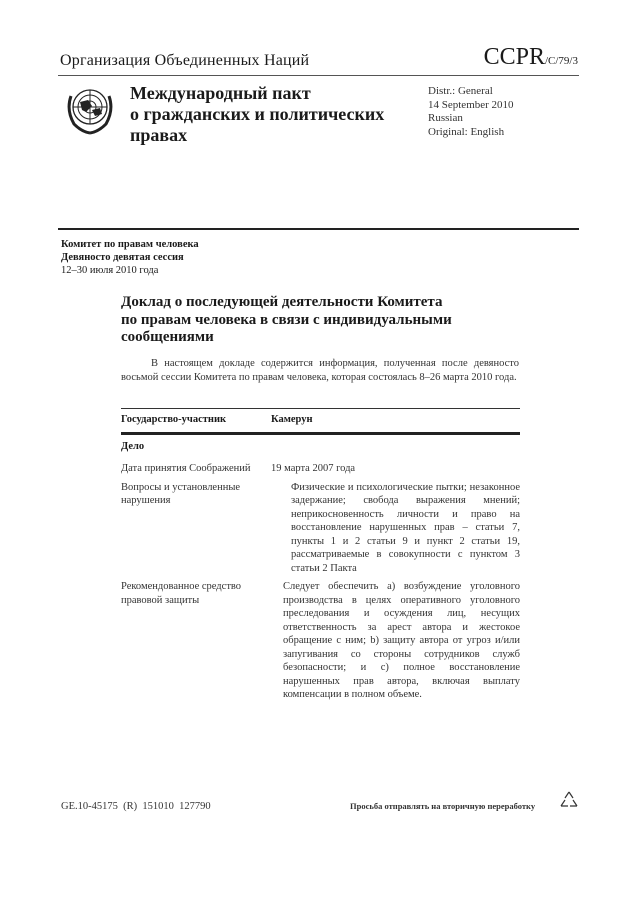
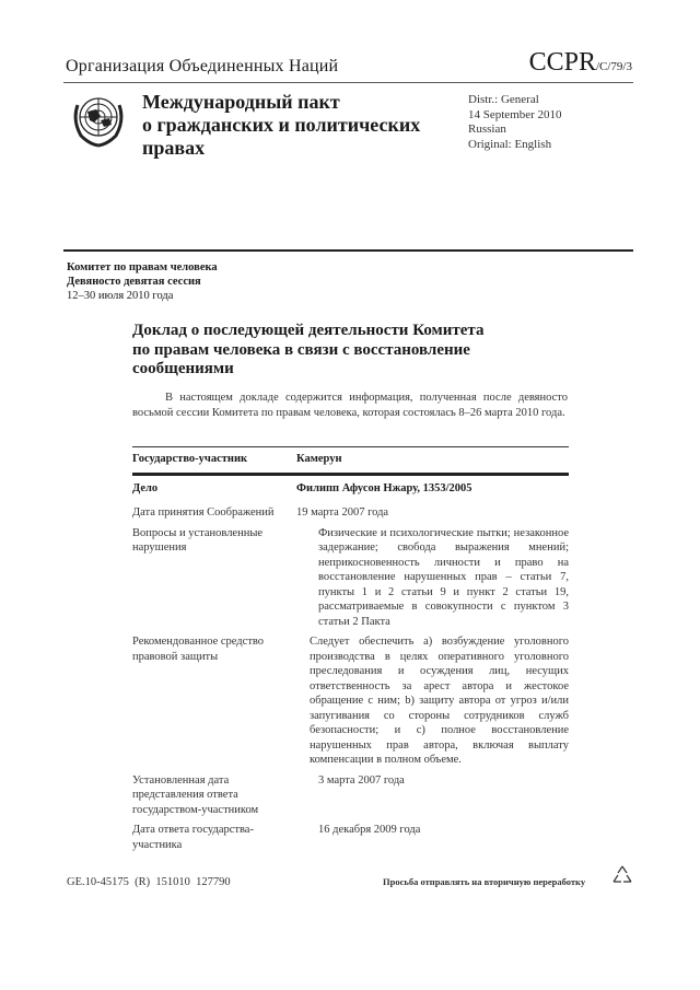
  Организация Объединенных Наций
  CCPR/C/79/3
  Международный пакт
  о гражданских и политических
  правах
  Distr.: General
  14 September 2010
  Russian
  Original: English
  Комитет по правам человека
  Девяносто девятая сессия
  12–30 июля 2010 года
  Доклад о последующей деятельности Комитета
- по правам человека в связи с индивидуальными
+ по правам человека в связи с восстановление
  сообщениями
  В настоящем докладе содержится информация, полученная после девяносто восьмой сессии Комитета по правам человека, которая состоялась 8–26 марта 2010 года.
  Государство-участник
  Камерун
  Дело
+ Филипп Афусон Нжару, 1353/2005
  Дата принятия Соображений
  19 марта 2007 года
  Вопросы и установленные нарушения
  Физические и психологические пытки; незаконное задержание; свобода выражения мнений; неприкосновенность личности и право на восстановление нарушенных прав – статьи 7, пункты 1 и 2 статьи 9 и пункт 2 статьи 19, рассматриваемые в совокупности с пунктом 3 статьи 2 Пакта
  Рекомендованное средство правовой защиты
  Следует обеспечить a) возбуждение уголовного производства в целях оперативного уголовного преследования и осуждения лиц, несущих ответственность за арест автора и жестокое обращение с ним; b) защиту автора от угроз и/или запугивания со стороны сотрудников служб безопасности; и c) полное восстановление нарушенных прав автора, включая выплату компенсации в полном объеме.
+ Установленная дата представления ответа государством-участником
+ 3 марта 2007 года
+ Дата ответа государства-участника
+ 16 декабря 2009 года
  GE.10-45175 (R) 151010 127790
  Просьба отправлять на вторичную переработку
